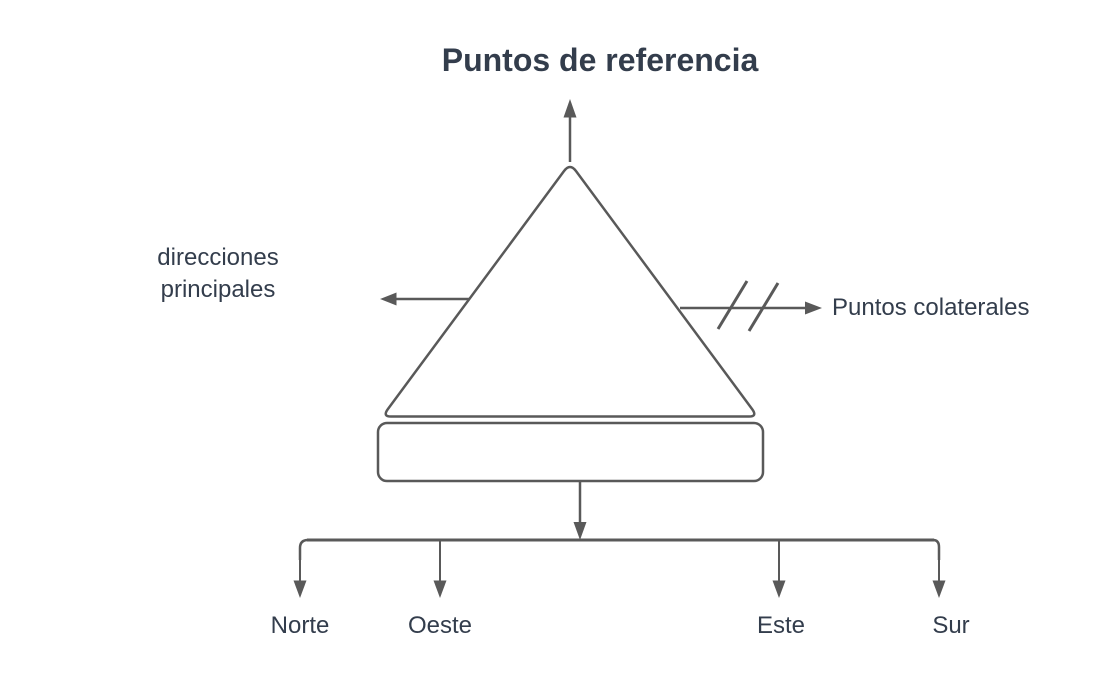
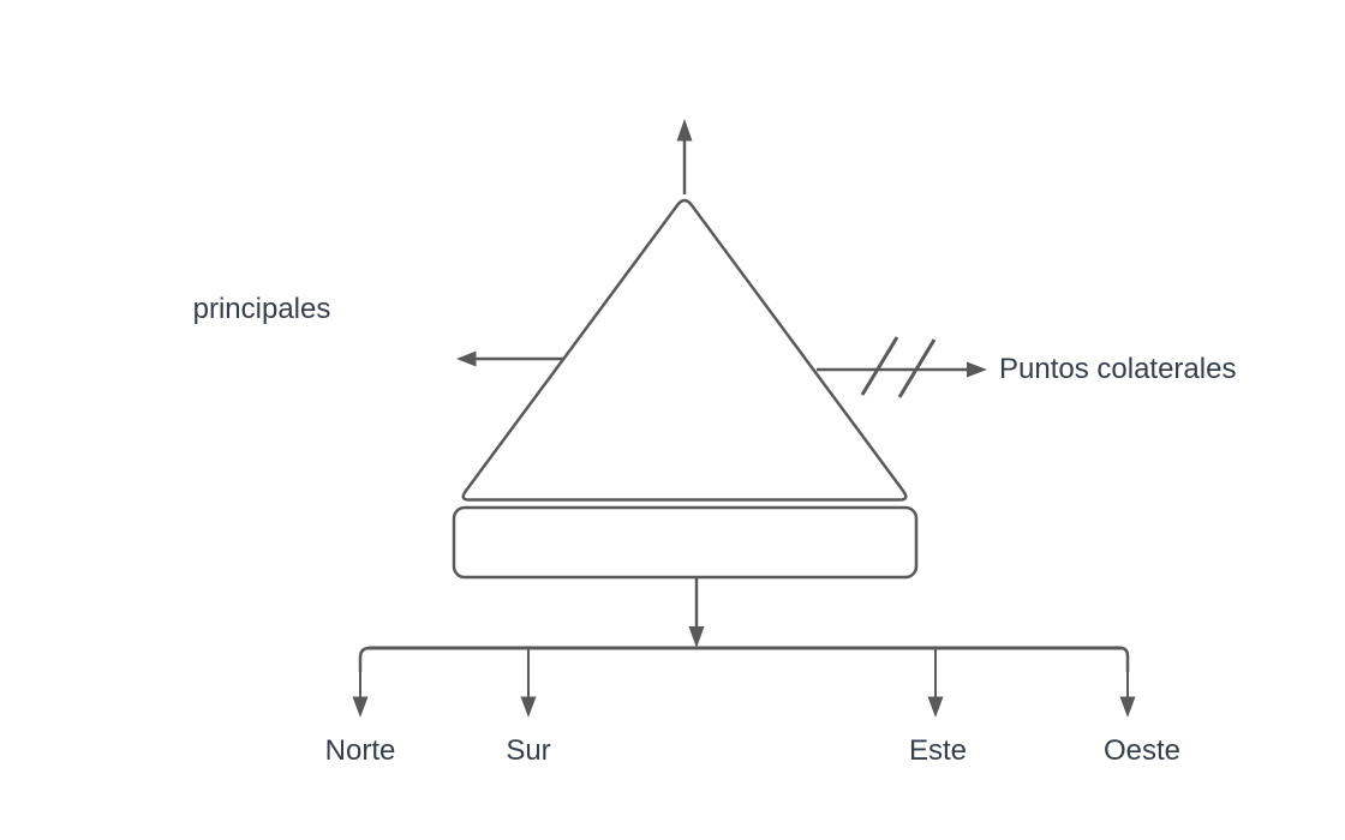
- Puntos de referencia
- direcciones
  principales
  Puntos colaterales
  Norte
- Oeste
+ Sur
  Este
- Sur
+ Oeste
